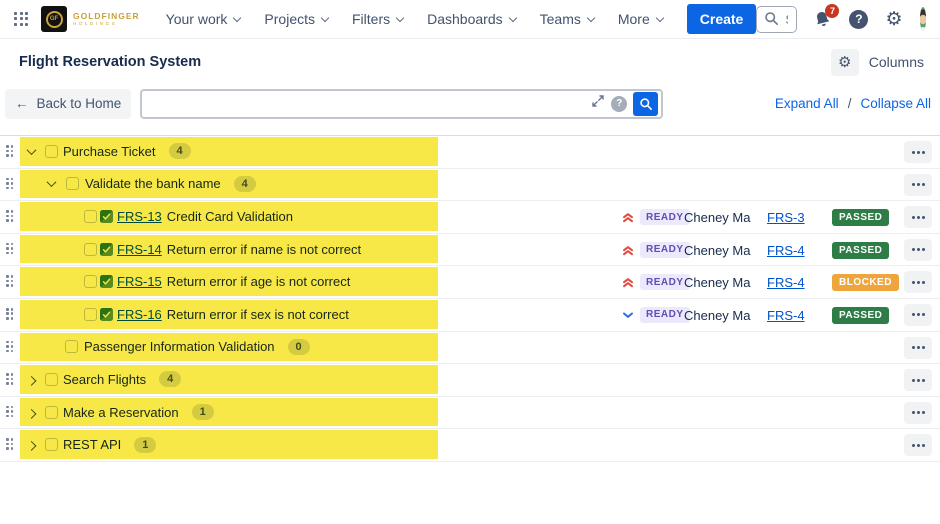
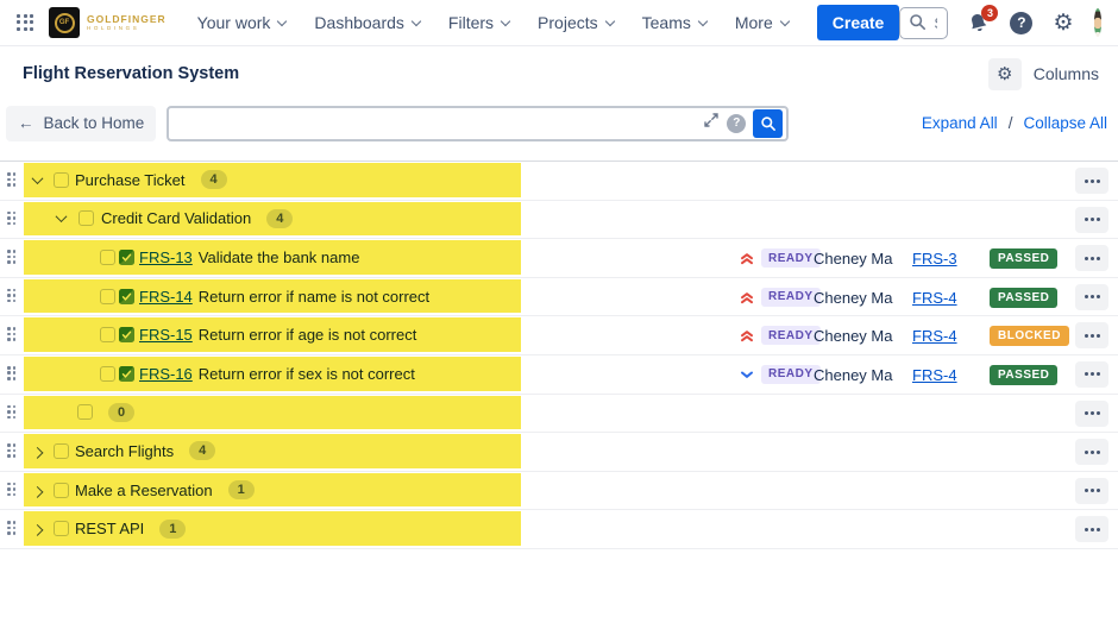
  GOLDFINGER
  Your work
- Projects
+ Dashboards
  Filters
- Dashboards
+ Projects
  Teams
  More
  Create
- 7
+ 3
  ?
  ⚙
  Flight Reservation System
  ⚙
  Columns
  ←
  Back to Home
  ?
  Expand All
  /
  Collapse All
  Purchase Ticket
  4
- Validate the bank name
+ Credit Card Validation
  4
  FRS-13
- Credit Card Validation
+ Validate the bank name
  READY
  Cheney Ma
  FRS-3
  PASSED
  FRS-14
  Return error if name is not correct
  READY
  Cheney Ma
  FRS-4
  PASSED
  FRS-15
  Return error if age is not correct
  READY
  Cheney Ma
  FRS-4
  BLOCKED
  FRS-16
  Return error if sex is not correct
  READY
  Cheney Ma
  FRS-4
  PASSED
- Passenger Information Validation
  0
  Search Flights
  4
  Make a Reservation
  1
  REST API
  1
